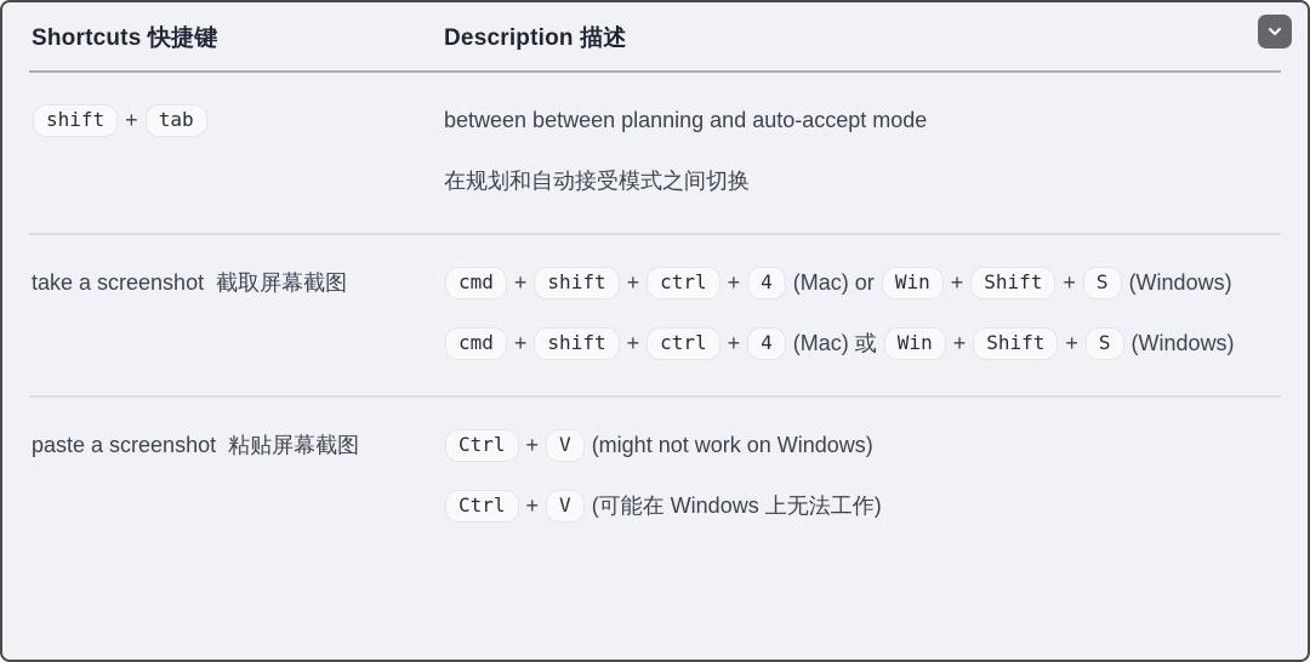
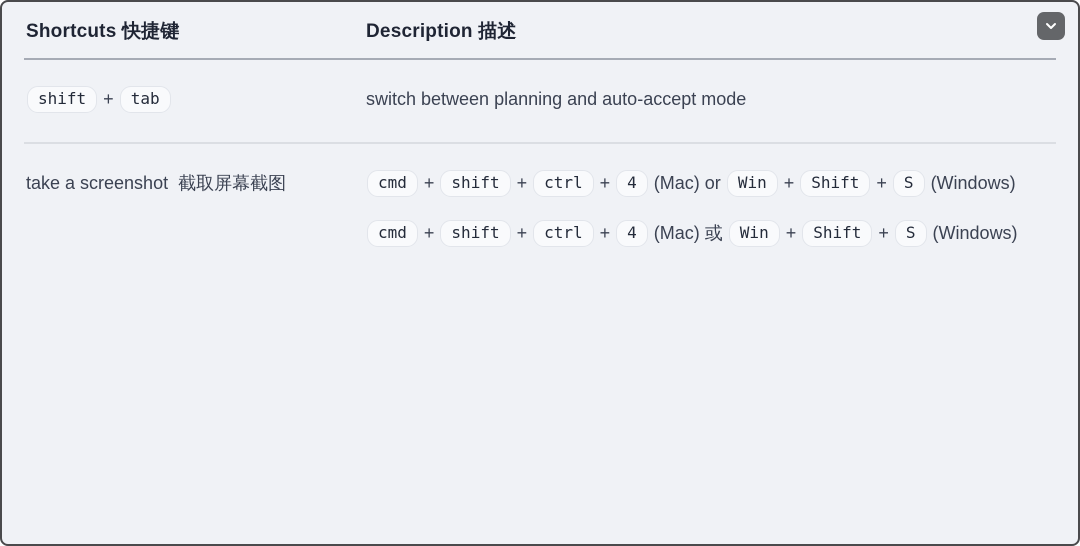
  Shortcuts 快捷键
  Description 描述
  shift + tab
- between between planning and auto-accept mode
+ switch between planning and auto-accept mode
- 在规划和自动接受模式之间切换
  take a screenshot 截取屏幕截图
  cmd + shift + ctrl + 4 (Mac) or Win + Shift + S (Windows)
  cmd + shift + ctrl + 4 (Mac) 或 Win + Shift + S (Windows)
- paste a screenshot 粘贴屏幕截图
- Ctrl + V (might not work on Windows)
- Ctrl + V (可能在 Windows 上无法工作)
